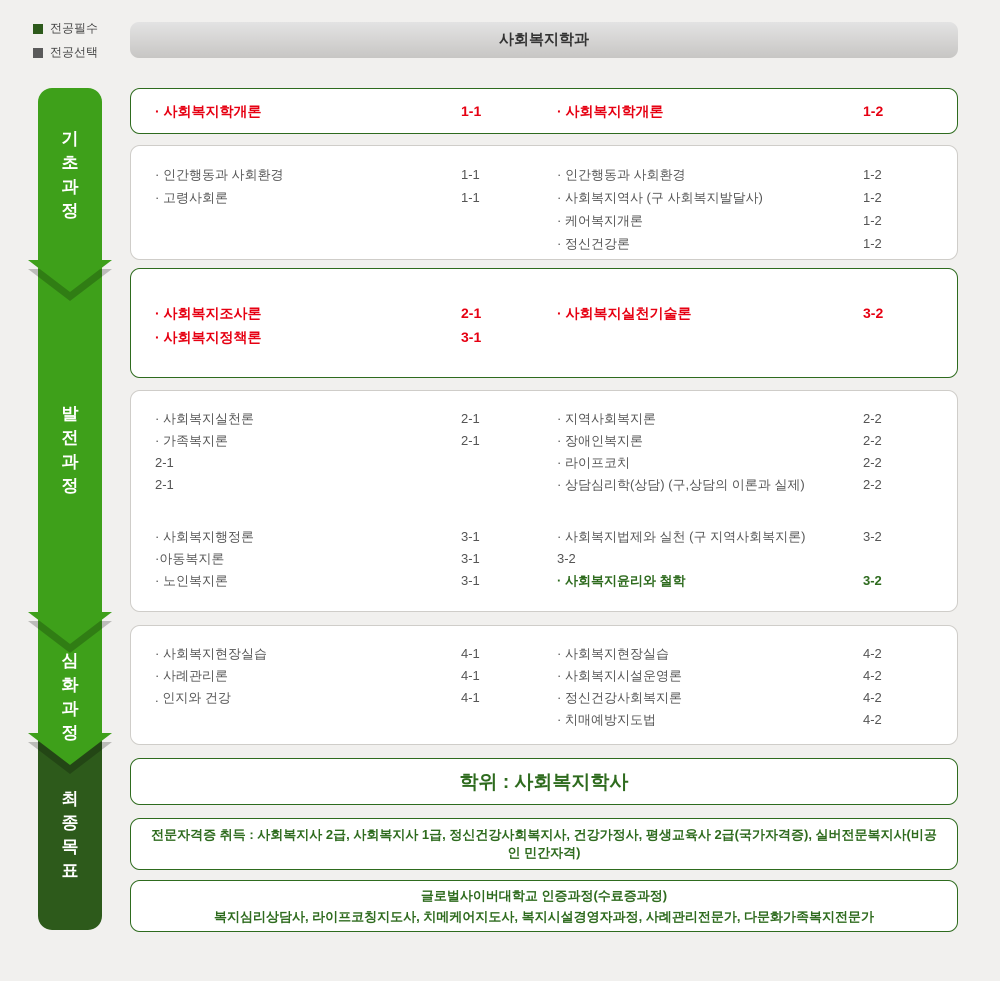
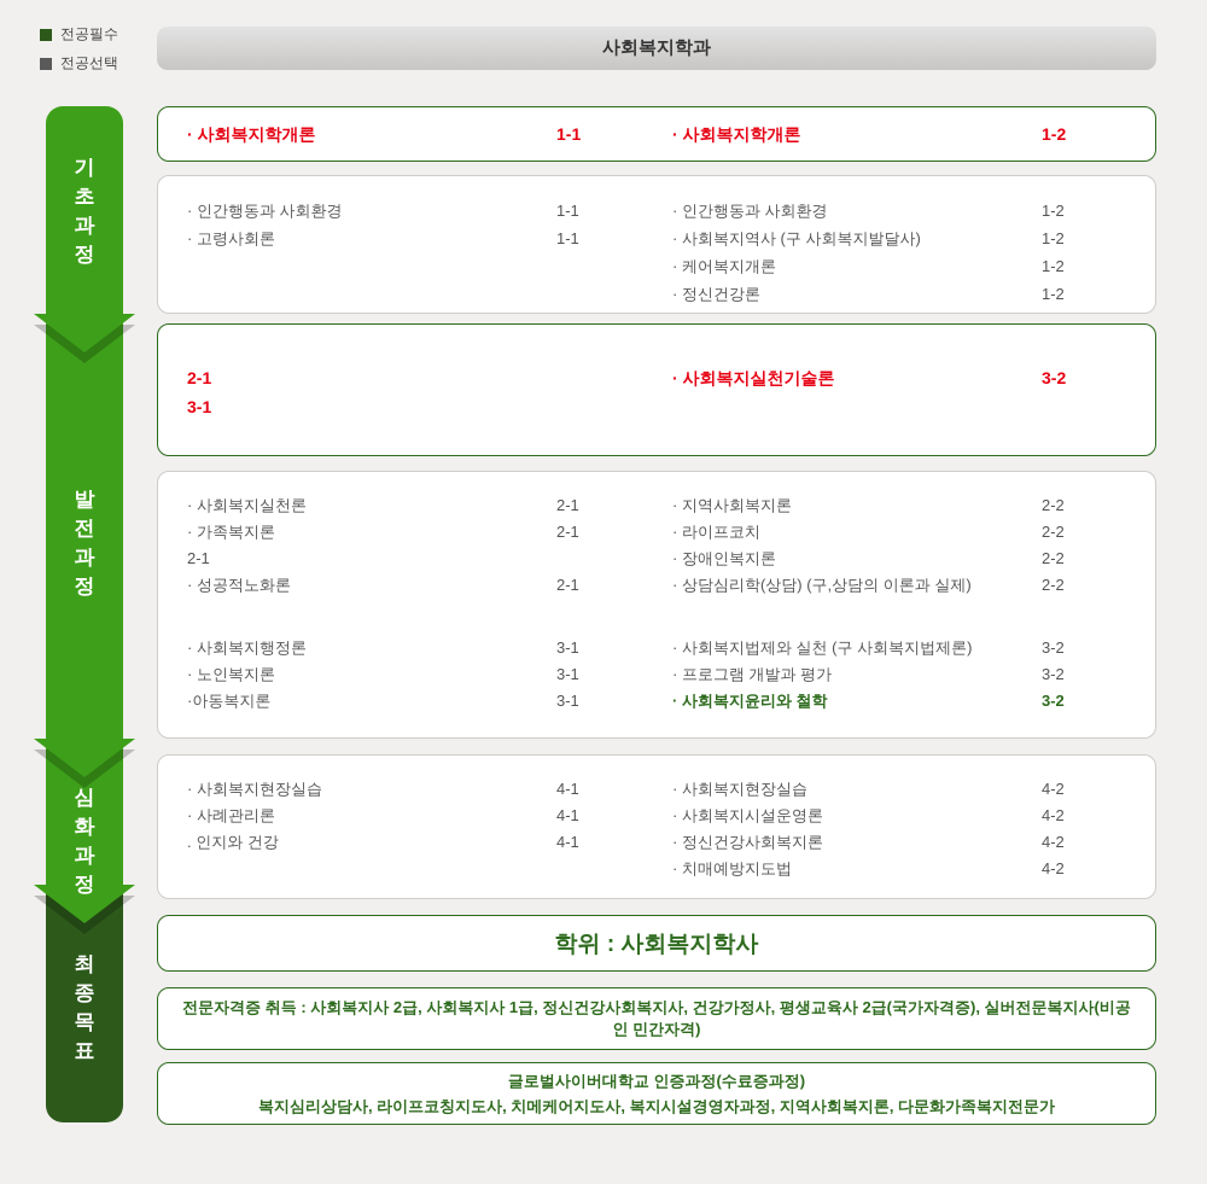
  전공필수
  전공선택
  사회복지학과
  기초과정
  발전과정
  심화과정
  최종목표
  · 사회복지학개론
  1-1
  · 사회복지학개론
  1-2
  · 인간행동과 사회환경
  1-1
  · 고령사회론
  1-1
  · 인간행동과 사회환경
  1-2
  · 사회복지역사 (구 사회복지발달사)
  1-2
  · 케어복지개론
  1-2
  · 정신건강론
  1-2
- · 사회복지조사론
  2-1
- · 사회복지정책론
  3-1
  · 사회복지실천기술론
  3-2
  · 사회복지실천론
  2-1
  · 가족복지론
  2-1
  2-1
+ · 성공적노화론
  2-1
  · 사회복지행정론
  3-1
- ·아동복지론
+ · 노인복지론
  3-1
- · 노인복지론
+ ·아동복지론
  3-1
  · 지역사회복지론
  2-2
- · 장애인복지론
+ · 라이프코치
  2-2
- · 라이프코치
+ · 장애인복지론
  2-2
  · 상담심리학(상담) (구,상담의 이론과 실제)
  2-2
- · 사회복지법제와 실천 (구 지역사회복지론)
+ · 사회복지법제와 실천 (구 사회복지법제론)
  3-2
+ · 프로그램 개발과 평가
  3-2
  · 사회복지윤리와 철학
  3-2
  · 사회복지현장실습
  4-1
  · 사례관리론
  4-1
  . 인지와 건강
  4-1
  · 사회복지현장실습
  4-2
  · 사회복지시설운영론
  4-2
  · 정신건강사회복지론
  4-2
  · 치매예방지도법
  4-2
  학위 : 사회복지학사
  전문자격증 취득 : 사회복지사 2급, 사회복지사 1급, 정신건강사회복지사, 건강가정사, 평생교육사 2급(국가자격증), 실버전문복지사(비공인 민간자격)
  글로벌사이버대학교 인증과정(수료증과정)
- 복지심리상담사, 라이프코칭지도사, 치메케어지도사, 복지시설경영자과정, 사례관리전문가, 다문화가족복지전문가
+ 복지심리상담사, 라이프코칭지도사, 치메케어지도사, 복지시설경영자과정, 지역사회복지론, 다문화가족복지전문가
